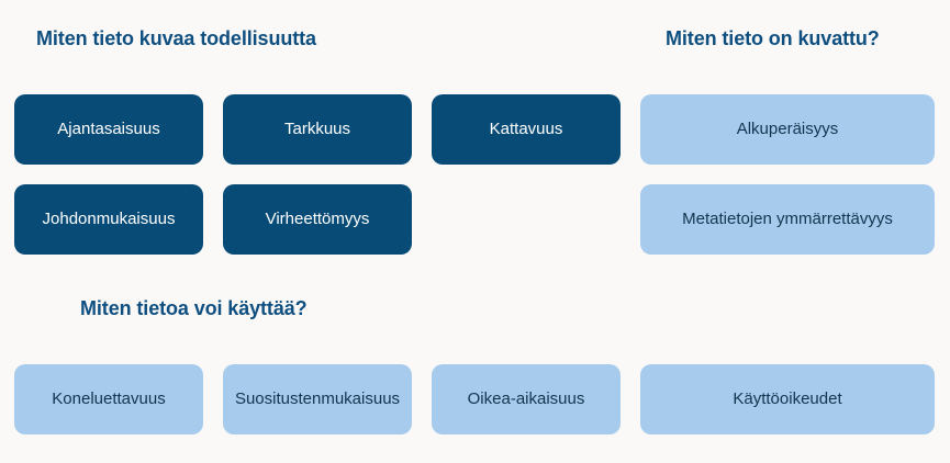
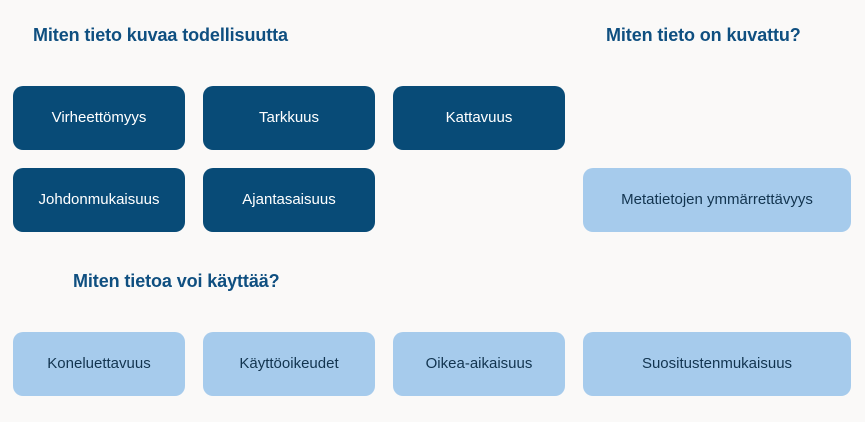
  Miten tieto kuvaa todellisuutta
  Miten tieto on kuvattu?
  Miten tietoa voi käyttää?
- Ajantasaisuus
+ Virheettömyys
  Tarkkuus
  Kattavuus
  Johdonmukaisuus
- Virheettömyys
+ Ajantasaisuus
- Alkuperäisyys
  Metatietojen ymmärrettävyys
  Koneluettavuus
- Suositustenmukaisuus
+ Käyttöoikeudet
  Oikea-aikaisuus
- Käyttöoikeudet
+ Suositustenmukaisuus
